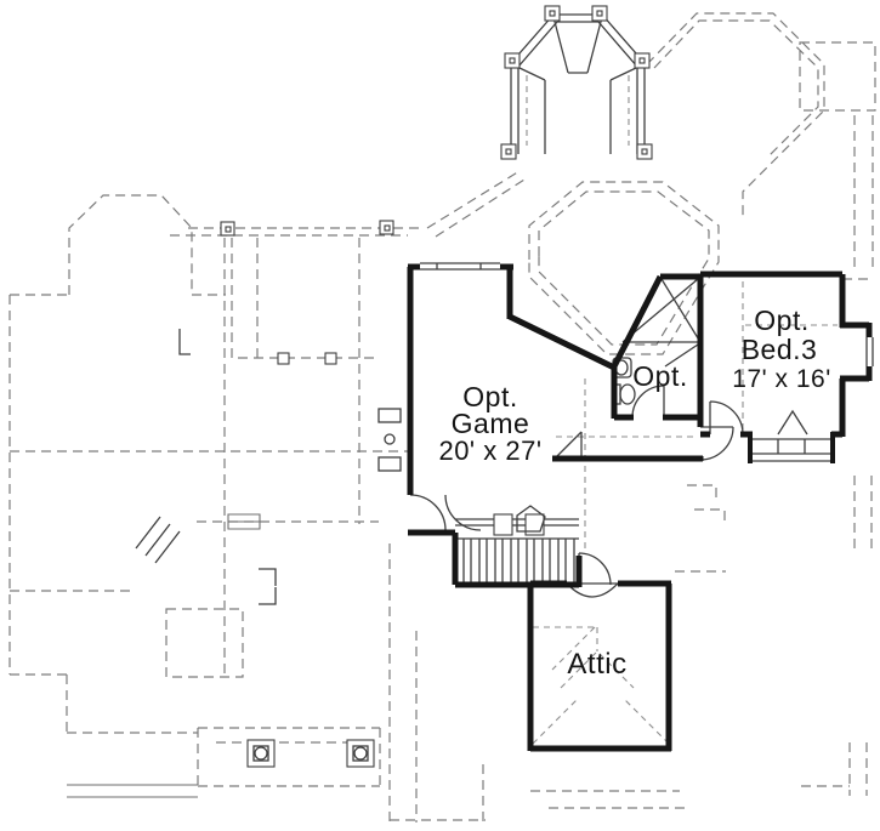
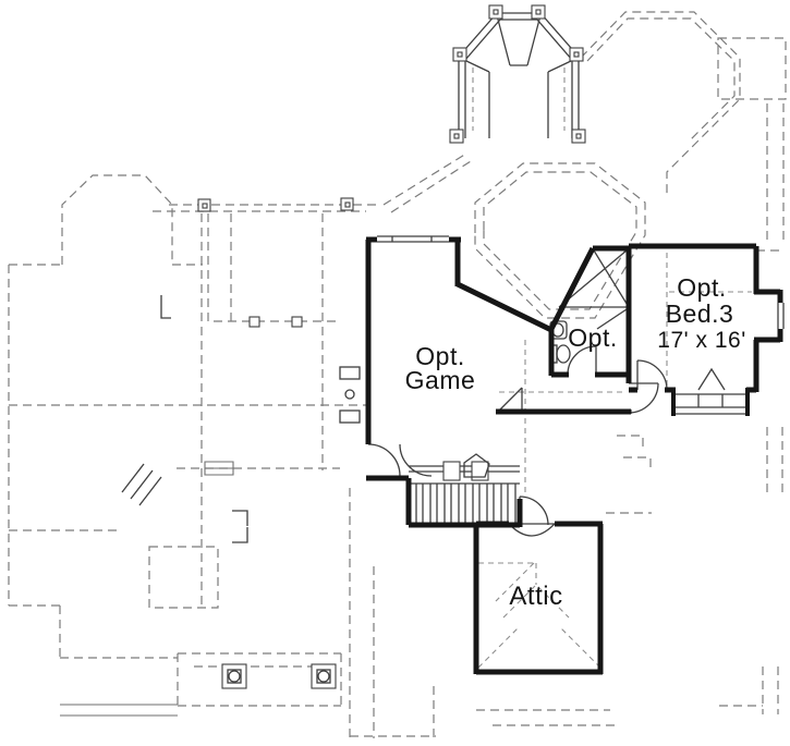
  Opt.
  Game
- 20' x 27'
  Opt.
  Opt.
  Bed.3
  17' x 16'
  Attic
